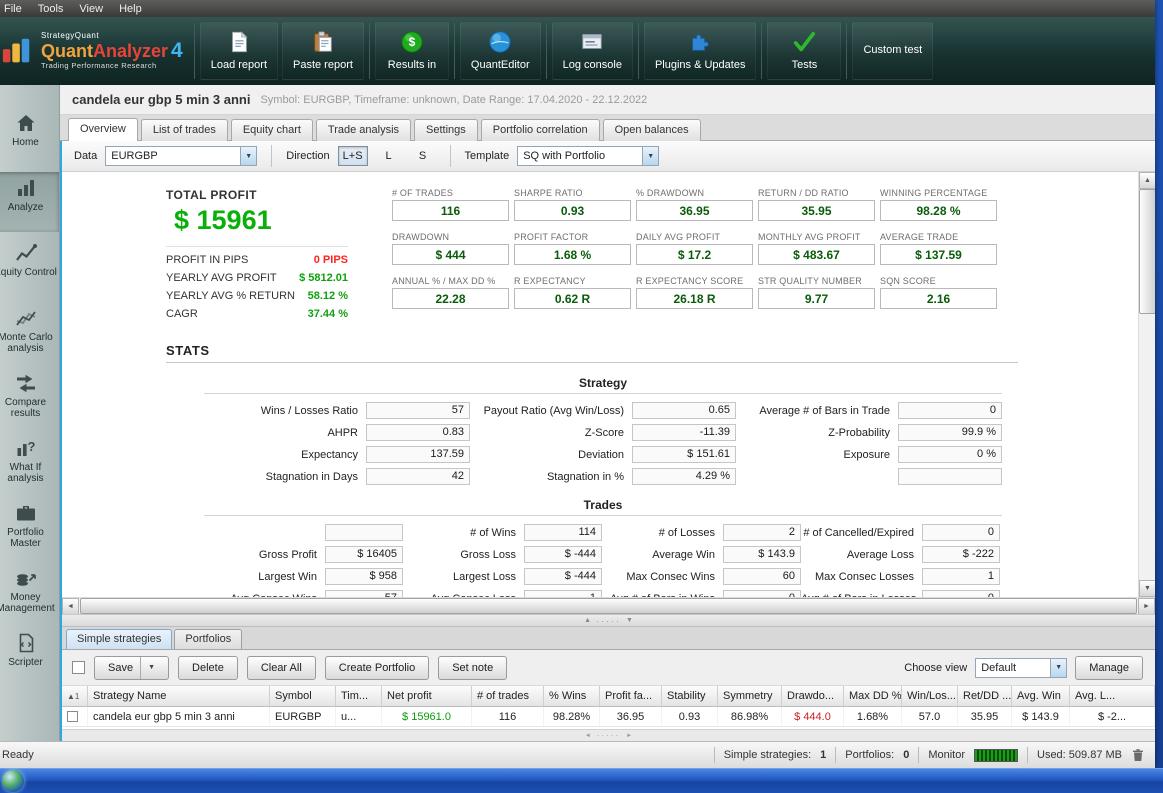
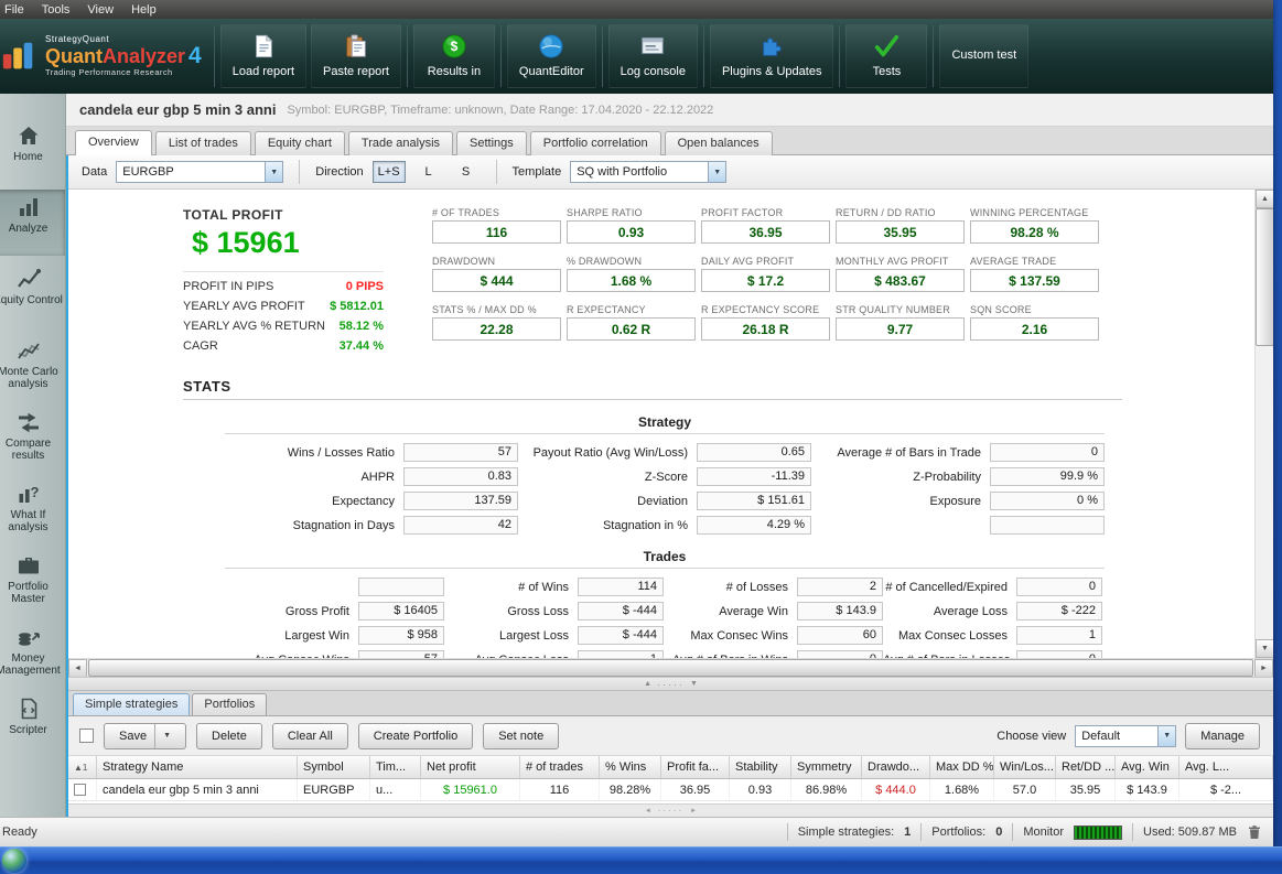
  File
  Tools
  View
  Help
  StrategyQuant
  QuantAnalyzer 4
  Trading Performance Research
  Load report
  Paste report
  $
  Results in
  QuantEditor
  Log console
  Plugins & Updates
  Tests
  Custom test
  Home
  Analyze
  quity Control
  Monte Carlo analysis
  Compare results
  ?
  What If analysis
  Portfolio Master
  Money Management
  Scripter
  candela eur gbp 5 min 3 anni
  Symbol: EURGBP, Timeframe: unknown, Date Range: 17.04.2020 - 22.12.2022
  Overview
  List of trades
  Equity chart
  Trade analysis
  Settings
  Portfolio correlation
  Open balances
  Data
  EURGBP
  Direction
  L+S
  L
  S
  Template
  SQ with Portfolio
  TOTAL PROFIT
  $ 15961
  PROFIT IN PIPS
  0 PIPS
  YEARLY AVG PROFIT
  $ 5812.01
  YEARLY AVG % RETURN
  58.12 %
  CAGR
  37.44 %
  # OF TRADES
  116
  SHARPE RATIO
  0.93
- % DRAWDOWN
+ PROFIT FACTOR
  36.95
  RETURN / DD RATIO
  35.95
  WINNING PERCENTAGE
  98.28 %
  DRAWDOWN
  $ 444
- PROFIT FACTOR
+ % DRAWDOWN
  1.68 %
  DAILY AVG PROFIT
  $ 17.2
  MONTHLY AVG PROFIT
  $ 483.67
  AVERAGE TRADE
  $ 137.59
- ANNUAL % / MAX DD %
+ STATS % / MAX DD %
  22.28
  R EXPECTANCY
  0.62 R
  R EXPECTANCY SCORE
  26.18 R
  STR QUALITY NUMBER
  9.77
  SQN SCORE
  2.16
  STATS
  Strategy
  Wins / Losses Ratio
  57
  Payout Ratio (Avg Win/Loss)
  0.65
  Average # of Bars in Trade
  0
  AHPR
  0.83
  Z-Score
  -11.39
  Z-Probability
  99.9 %
  Expectancy
  137.59
  Deviation
  $ 151.61
  Exposure
  0 %
  Stagnation in Days
  42
  Stagnation in %
  4.29 %
  Trades
  # of Wins
  114
  # of Losses
  2
  # of Cancelled/Expired
  0
  Gross Profit
  $ 16405
  Gross Loss
  $ -444
  Average Win
  $ 143.9
  Average Loss
  $ -222
  Largest Win
  $ 958
  Largest Loss
  $ -444
  Max Consec Wins
  60
  Max Consec Losses
  1
  ·····
  Simple strategies
  Portfolios
  Save
  Delete
  Clear All
  Create Portfolio
  Set note
  Choose view
  Default
  Manage
  ▲1
  Strategy Name
  Symbol
  Tim...
  Net profit
  # of trades
  % Wins
  Profit fa...
  Stability
  Symmetry
  Drawdo...
  Max DD %
  Win/Los...
  Ret/DD ...
  Avg. Win
  Avg. L...
  candela eur gbp 5 min 3 anni
  EURGBP
  u...
  $ 15961.0
  116
  98.28%
  36.95
  0.93
  86.98%
  $ 444.0
  1.68%
  57.0
  35.95
  $ 143.9
  $ -2...
  ·····
  Ready
  Simple strategies:
  1
  Portfolios:
  0
  Monitor
  Used: 509.87 MB
